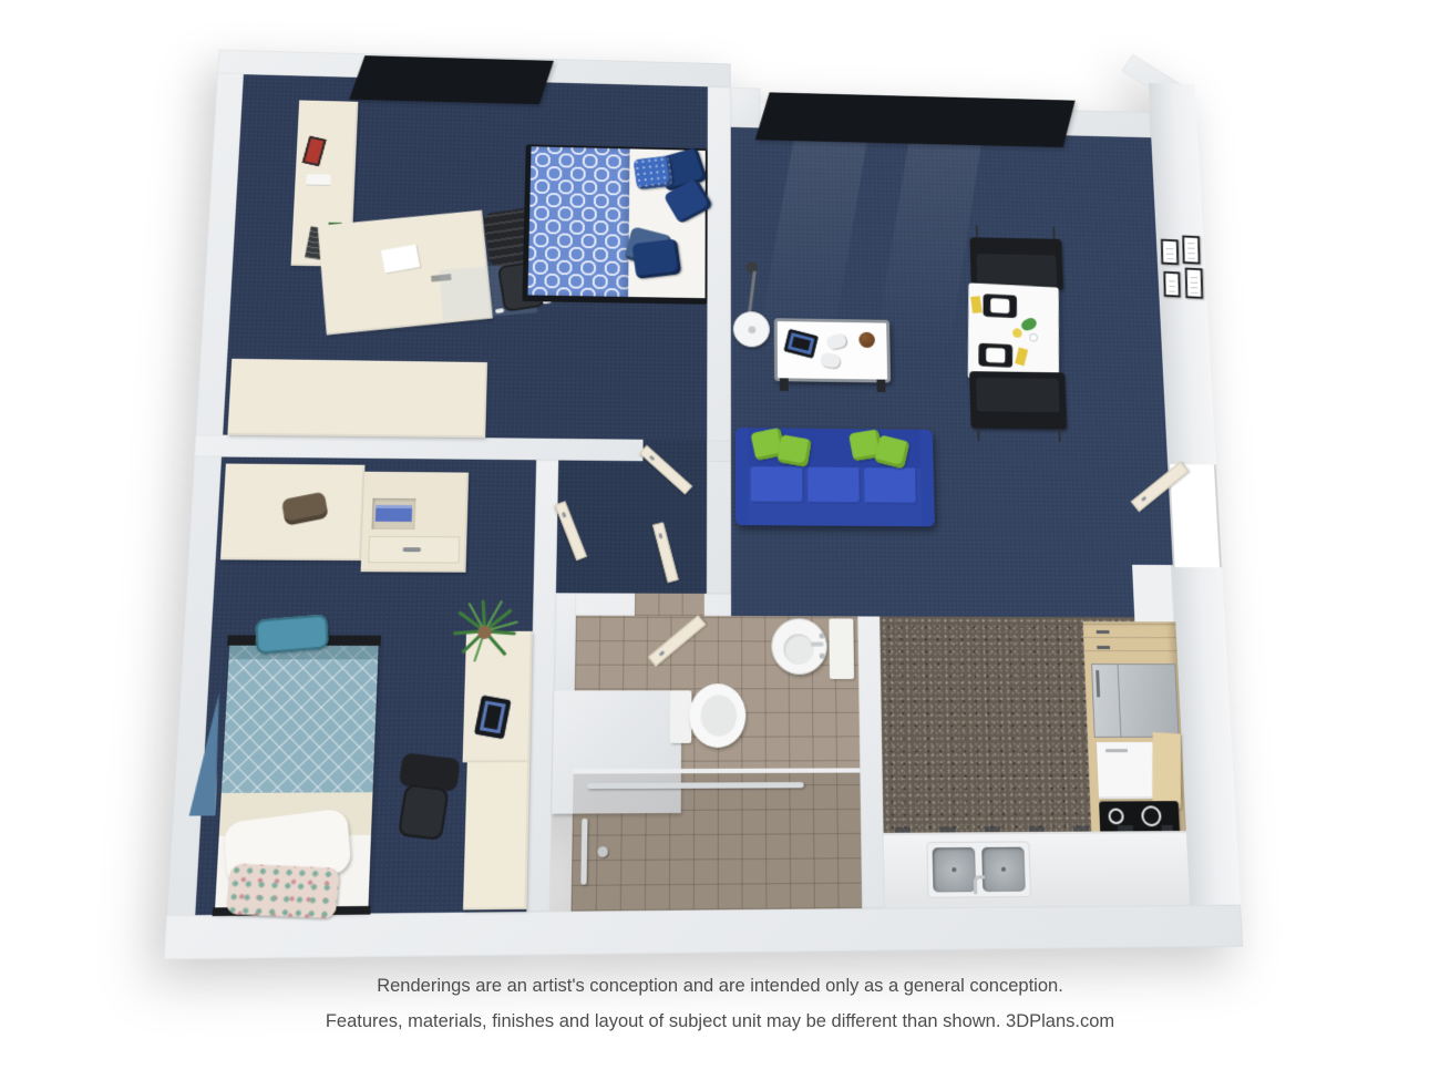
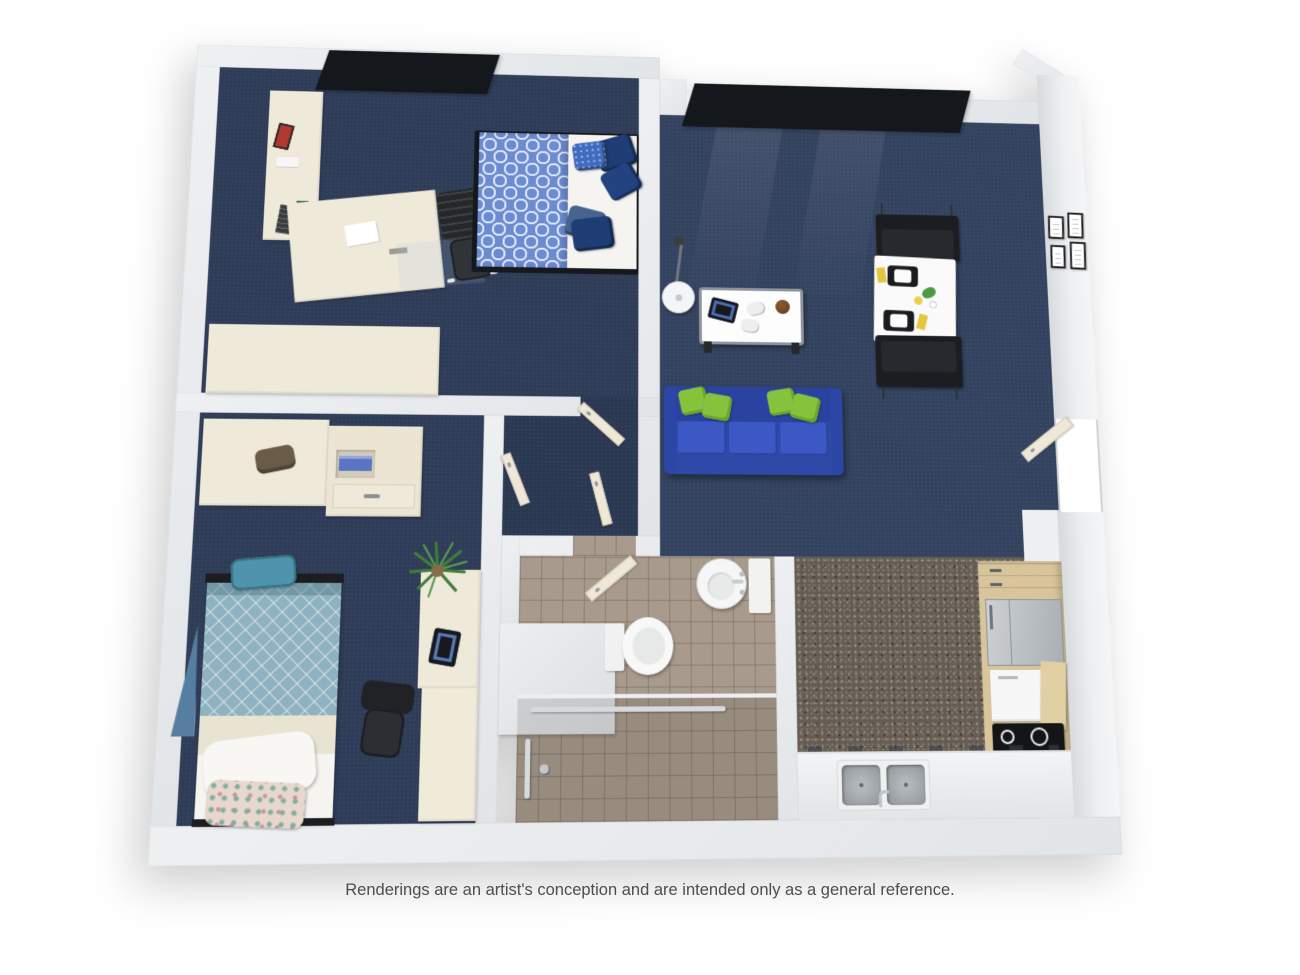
- Renderings are an artist's conception and are intended only as a general conception.
+ Renderings are an artist's conception and are intended only as a general reference.
- Features, materials, finishes and layout of subject unit may be different than shown. 3DPlans.com
